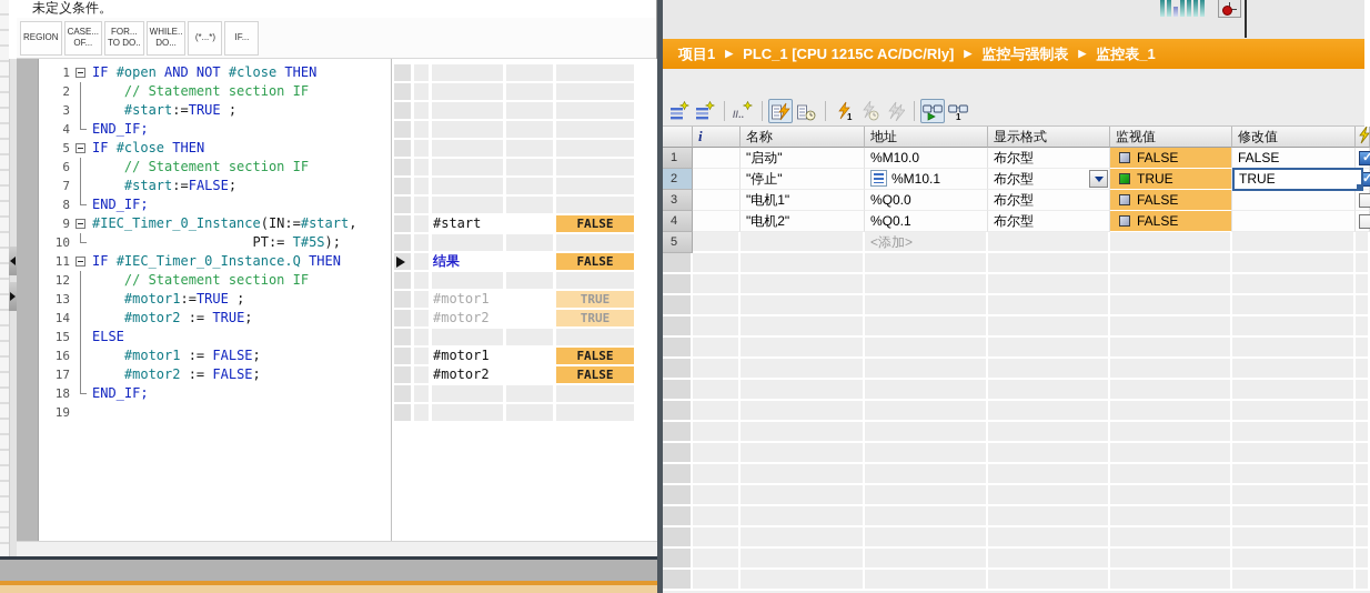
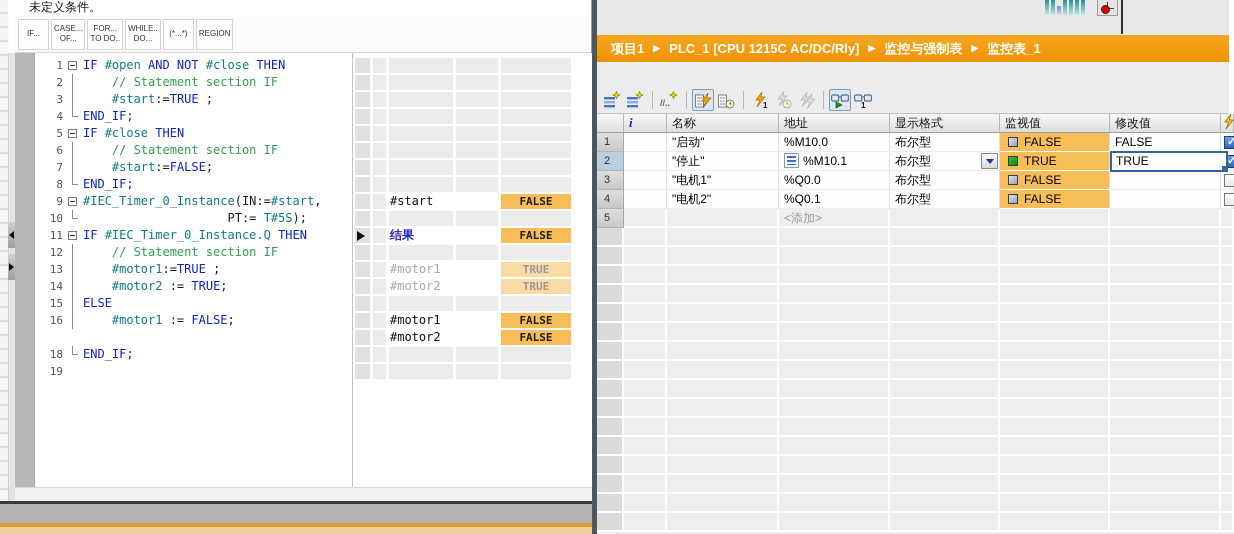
  未定义条件。
- REGION
+ IF...
  CASE...
  OF...
  FOR...
  TO DO..
  WHILE..
  DO...
  (*...*)
- IF...
+ REGION
  1
  IF #open AND NOT #close THEN
  2
  // Statement section IF
  3
  #start:=TRUE ;
  4
  END_IF;
  5
  IF #close THEN
  6
  // Statement section IF
  7
  #start:=FALSE;
  8
  END_IF;
  9
  #IEC_Timer_0_Instance(IN:=#start,
  10
  PT:= T#5S);
  11
  IF #IEC_Timer_0_Instance.Q THEN
  12
  // Statement section IF
  13
  #motor1:=TRUE ;
  14
  #motor2 := TRUE;
  15
  ELSE
  16
  #motor1 := FALSE;
- 17
- #motor2 := FALSE;
  18
  END_IF;
  19
  #start
  FALSE
  结果
  FALSE
  #motor1
  TRUE
  #motor2
  TRUE
  #motor1
  FALSE
  #motor2
  FALSE
  项目1
  ▶
  PLC_1 [CPU 1215C AC/DC/Rly]
  ▶
  监控与强制表
  ▶
  监控表_1
  //..
  1
  1
  i
  名称
  地址
  显示格式
  监视值
  修改值
  1
  "启动"
  %M10.0
  布尔型
  FALSE
  FALSE
  2
  "停止"
  %M10.1
  布尔型
  TRUE
  TRUE
  3
  "电机1"
  %Q0.0
  布尔型
  FALSE
  4
  "电机2"
  %Q0.1
  布尔型
  FALSE
  5
  <添加>
